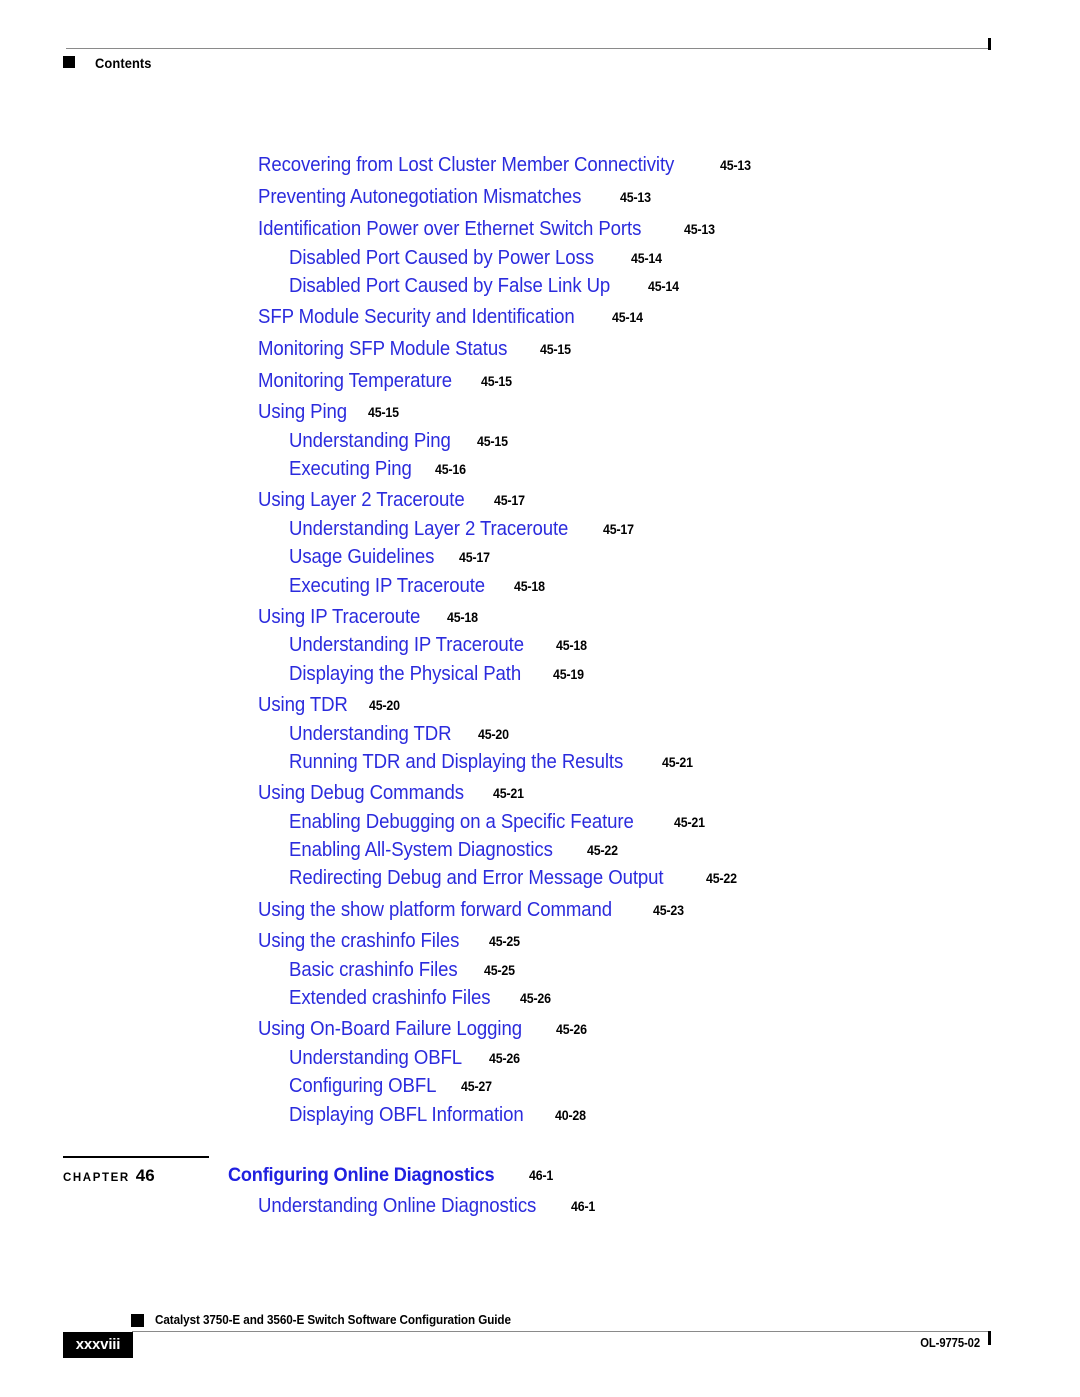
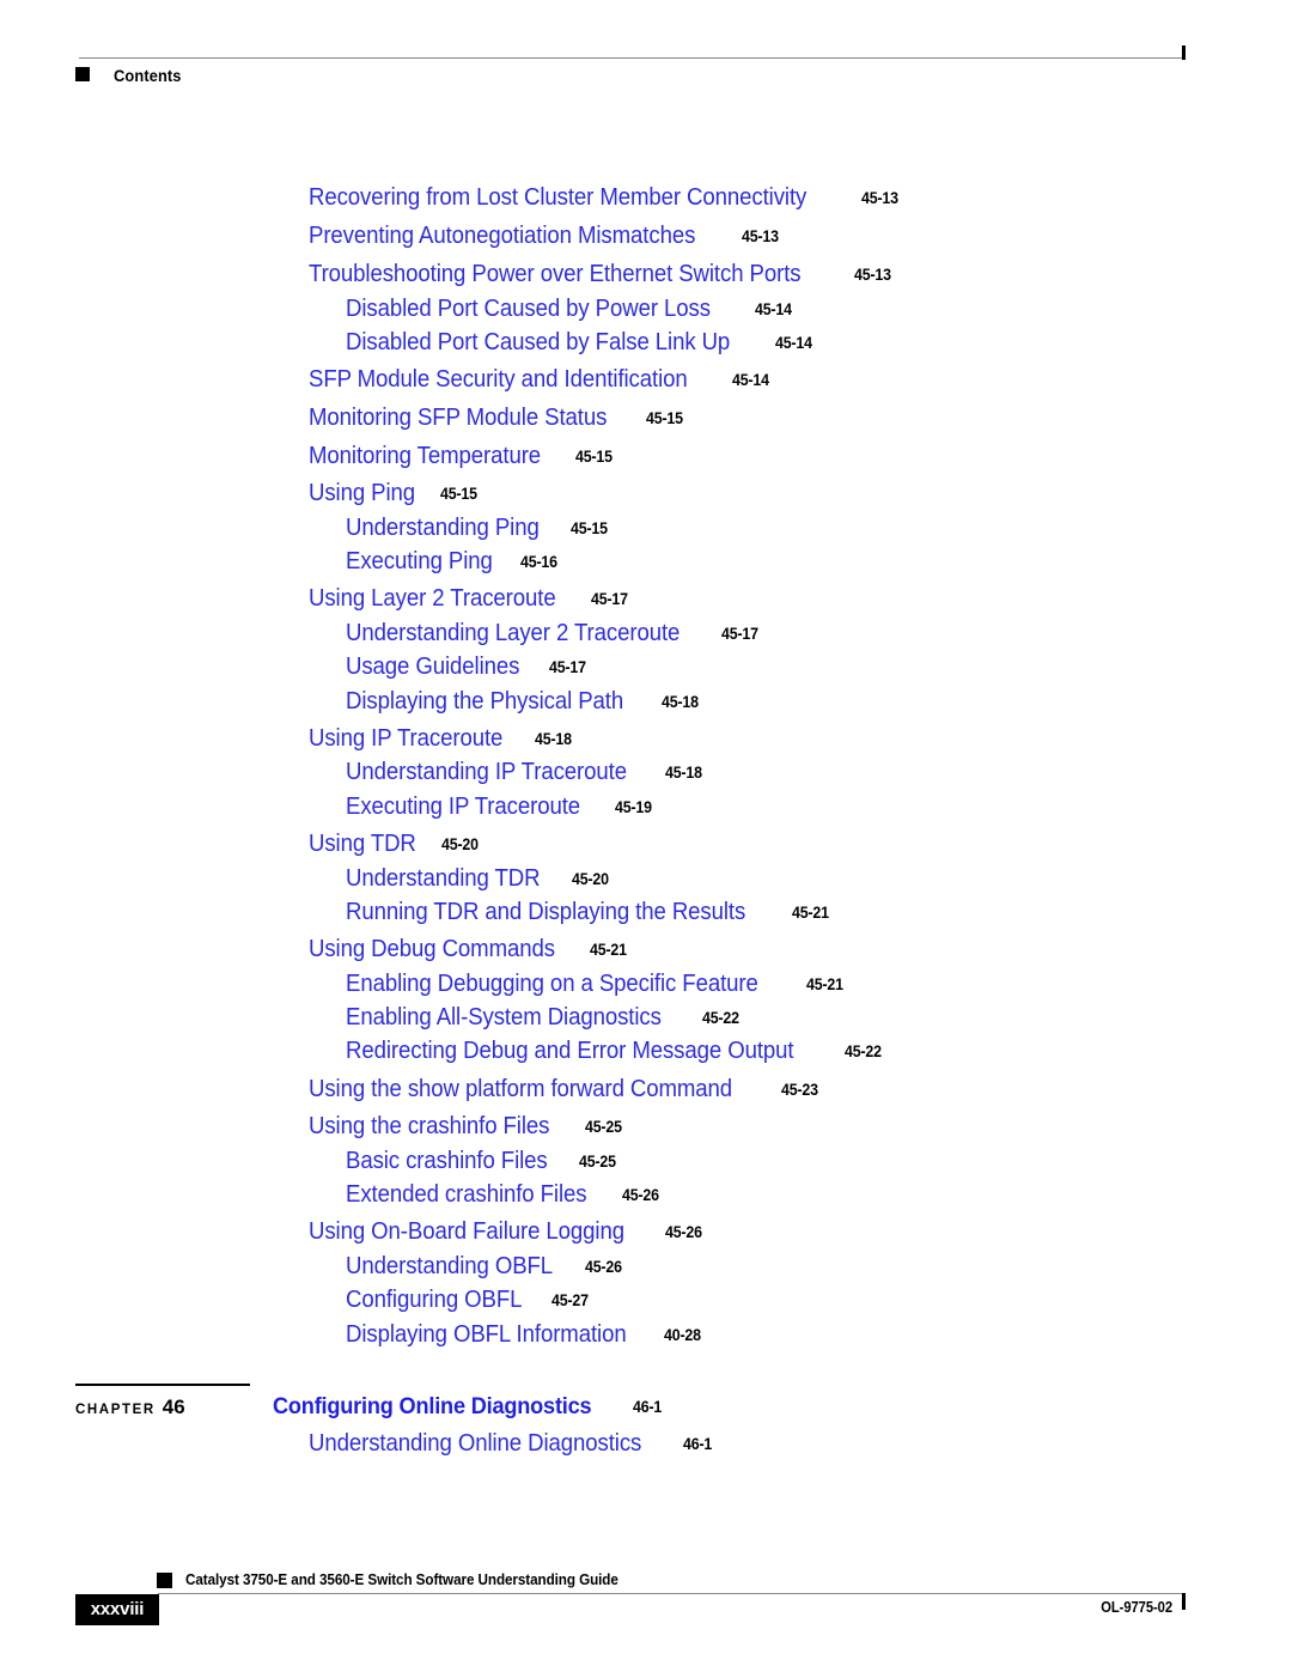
  Contents
  Recovering from Lost Cluster Member Connectivity 45-13
  Preventing Autonegotiation Mismatches 45-13
- Identification Power over Ethernet Switch Ports 45-13
+ Troubleshooting Power over Ethernet Switch Ports 45-13
  Disabled Port Caused by Power Loss 45-14
  Disabled Port Caused by False Link Up 45-14
  SFP Module Security and Identification 45-14
  Monitoring SFP Module Status 45-15
  Monitoring Temperature 45-15
  Using Ping 45-15
  Understanding Ping 45-15
  Executing Ping 45-16
  Using Layer 2 Traceroute 45-17
  Understanding Layer 2 Traceroute 45-17
  Usage Guidelines 45-17
- Executing IP Traceroute 45-18
+ Displaying the Physical Path 45-18
  Using IP Traceroute 45-18
  Understanding IP Traceroute 45-18
- Displaying the Physical Path 45-19
+ Executing IP Traceroute 45-19
  Using TDR 45-20
  Understanding TDR 45-20
  Running TDR and Displaying the Results 45-21
  Using Debug Commands 45-21
  Enabling Debugging on a Specific Feature 45-21
  Enabling All-System Diagnostics 45-22
  Redirecting Debug and Error Message Output 45-22
  Using the show platform forward Command 45-23
  Using the crashinfo Files 45-25
  Basic crashinfo Files 45-25
  Extended crashinfo Files 45-26
  Using On-Board Failure Logging 45-26
  Understanding OBFL 45-26
  Configuring OBFL 45-27
  Displaying OBFL Information 40-28
  Understanding Online Diagnostics 46-1
  CHAPTER 46
  Configuring Online Diagnostics 46-1
- Catalyst 3750-E and 3560-E Switch Software Configuration Guide
+ Catalyst 3750-E and 3560-E Switch Software Understanding Guide
  xxxviii
  OL-9775-02
